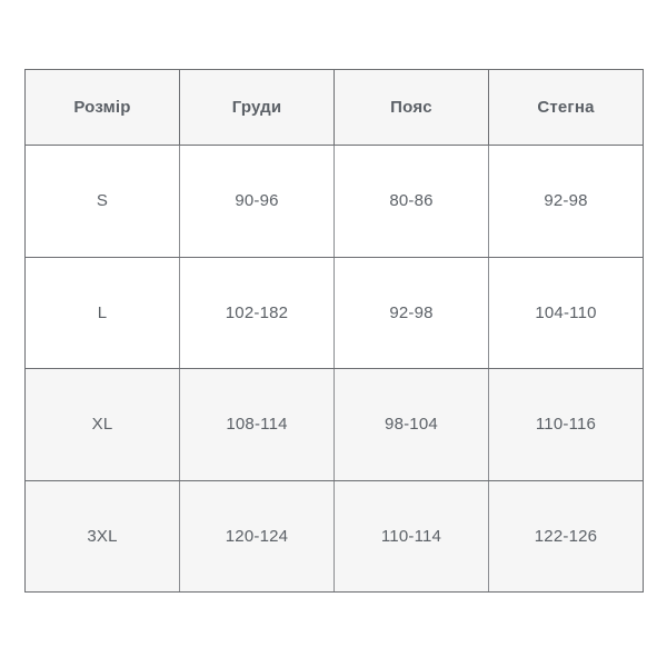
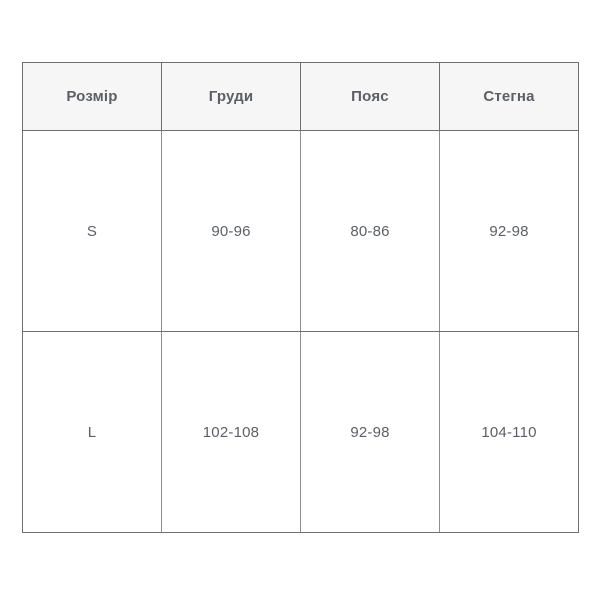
  Розмір	Груди	Пояс	Стегна
  S	90-96	80-86	92-98
- L	102-182	92-98	104-110
+ L	102-108	92-98	104-110
- XL	108-114	98-104	110-116
- 3XL	120-124	110-114	122-126
